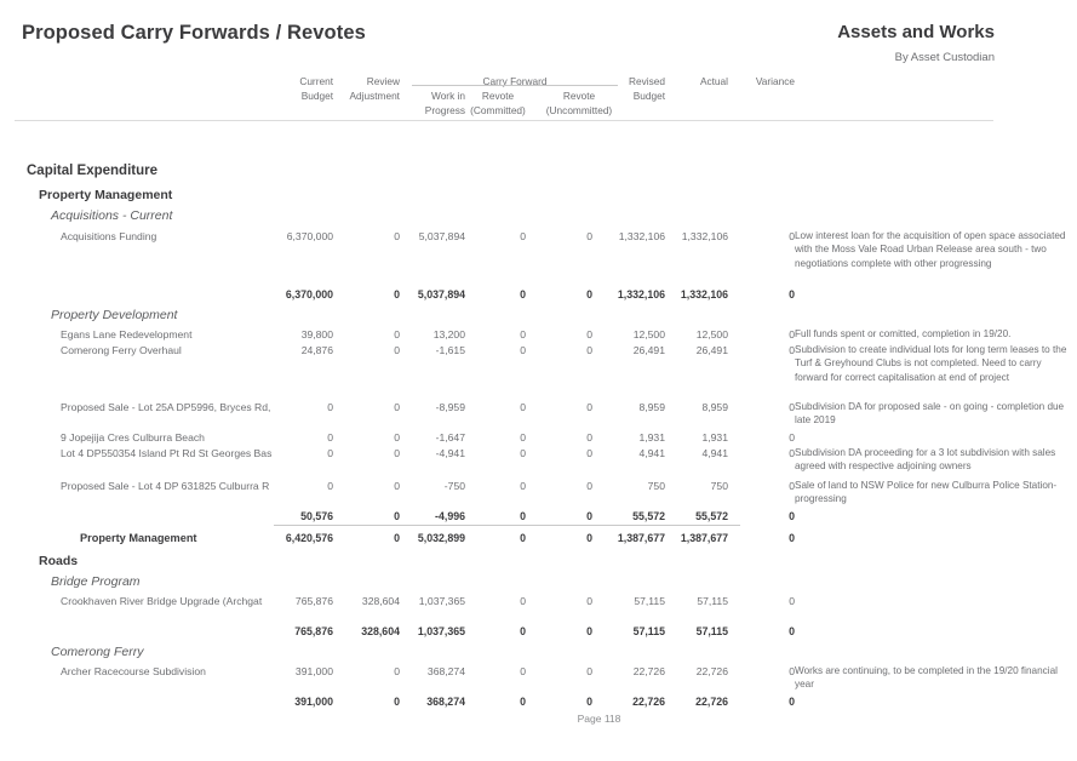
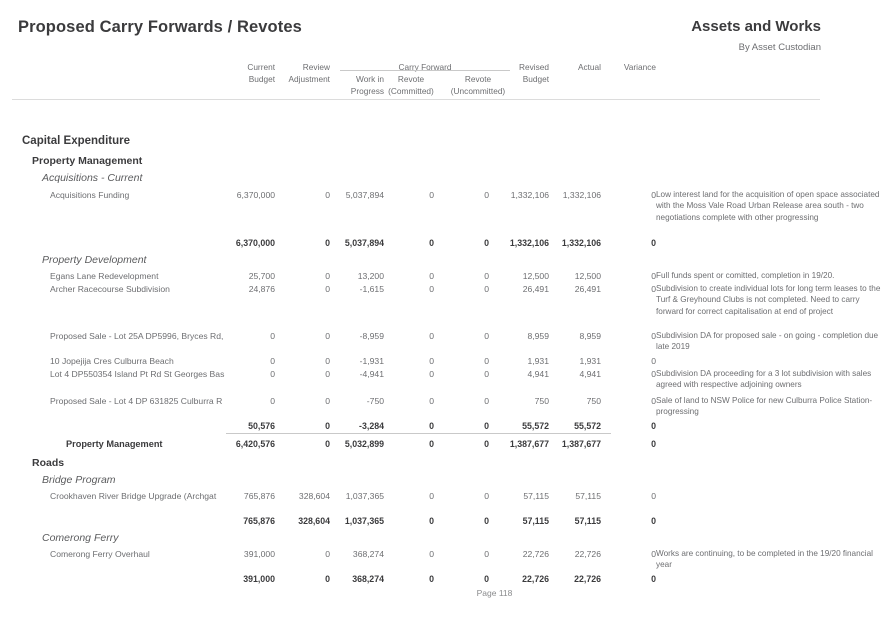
  Proposed Carry Forwards / Revotes
  Assets and Works
  By Asset Custodian
  Current
  Budget
  Review
  Adjustment
  Carry Forward
  Work in
  Progress
  Revote
  (Committed)
  Revote
  (Uncommitted)
  Revised
  Budget
  Actual
  Variance
  Capital Expenditure
  Property Management
  Acquisitions - Current
  Acquisitions Funding
  6,370,000
  0
  5,037,894
  0
  0
  1,332,106
  1,332,106
  0
- Low interest loan for the acquisition of open space associated with the Moss Vale Road Urban Release area south - two negotiations complete with other progressing
+ Low interest land for the acquisition of open space associated with the Moss Vale Road Urban Release area south - two negotiations complete with other progressing
  6,370,000
  0
  5,037,894
  0
  0
  1,332,106
  1,332,106
  0
  Property Development
  Egans Lane Redevelopment
- 39,800
+ 25,700
  0
  13,200
  0
  0
  12,500
  12,500
  0
  Full funds spent or comitted, completion in 19/20.
- Comerong Ferry Overhaul
+ Archer Racecourse Subdivision
  24,876
  0
  -1,615
  0
  0
  26,491
  26,491
  0
  Subdivision to create individual lots for long term leases to the Turf & Greyhound Clubs is not completed. Need to carry forward for correct capitalisation at end of project
  Proposed Sale - Lot 25A DP5996, Bryces Rd,
  0
  0
  -8,959
  0
  0
  8,959
  8,959
  0
  Subdivision DA for proposed sale - on going - completion due late 2019
- 9 Jopejija Cres Culburra Beach
+ 10 Jopejija Cres Culburra Beach
  0
  0
- -1,647
+ -1,931
  0
  0
  1,931
  1,931
  0
  Lot 4 DP550354 Island Pt Rd St Georges Bas
  0
  0
  -4,941
  0
  0
  4,941
  4,941
  0
  Subdivision DA proceeding for a 3 lot subdivision with sales agreed with respective adjoining owners
  Proposed Sale - Lot 4 DP 631825 Culburra R
  0
  0
  -750
  0
  0
  750
  750
  0
  Sale of land to NSW Police for new Culburra Police Station- progressing
  50,576
  0
- -4,996
+ -3,284
  0
  0
  55,572
  55,572
  0
  Property Management
  6,420,576
  0
  5,032,899
  0
  0
  1,387,677
  1,387,677
  0
  Roads
  Bridge Program
  Crookhaven River Bridge Upgrade (Archgat
  765,876
  328,604
  1,037,365
  0
  0
  57,115
  57,115
  0
  765,876
  328,604
  1,037,365
  0
  0
  57,115
  57,115
  0
  Comerong Ferry
- Archer Racecourse Subdivision
+ Comerong Ferry Overhaul
  391,000
  0
  368,274
  0
  0
  22,726
  22,726
  0
  Works are continuing, to be completed in the 19/20 financial year
  391,000
  0
  368,274
  0
  0
  22,726
  22,726
  0
  Page 118
